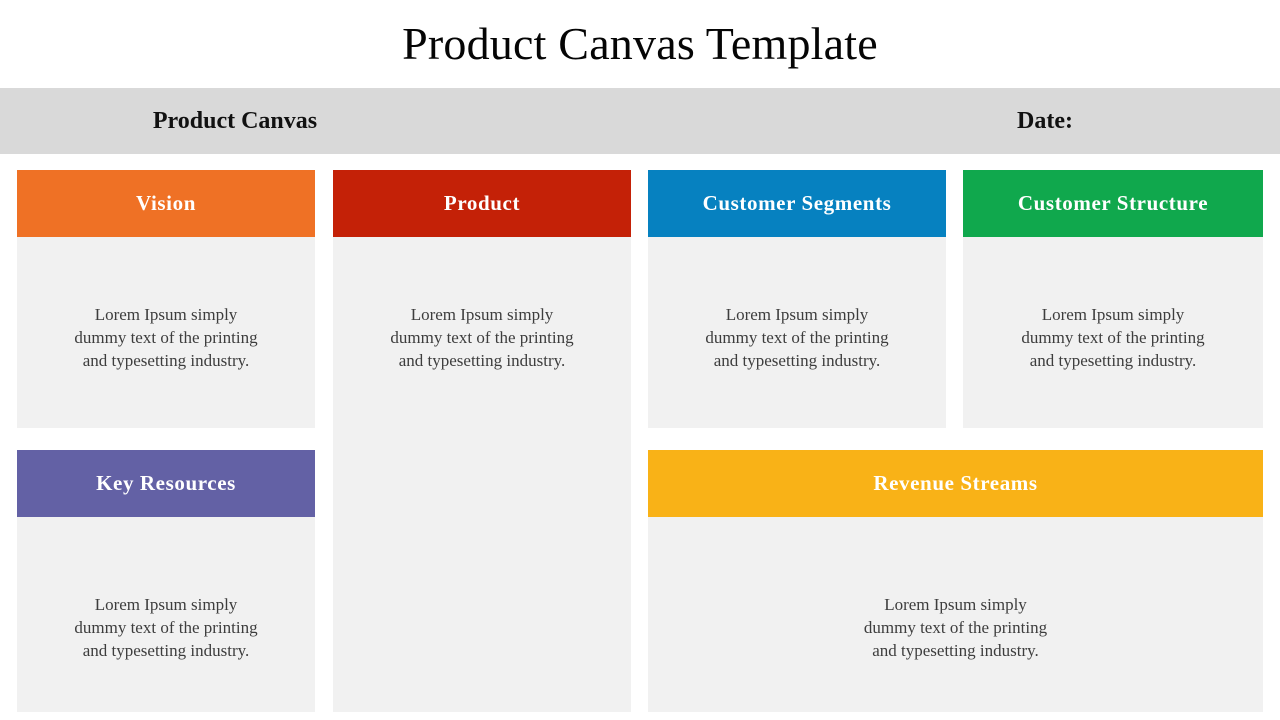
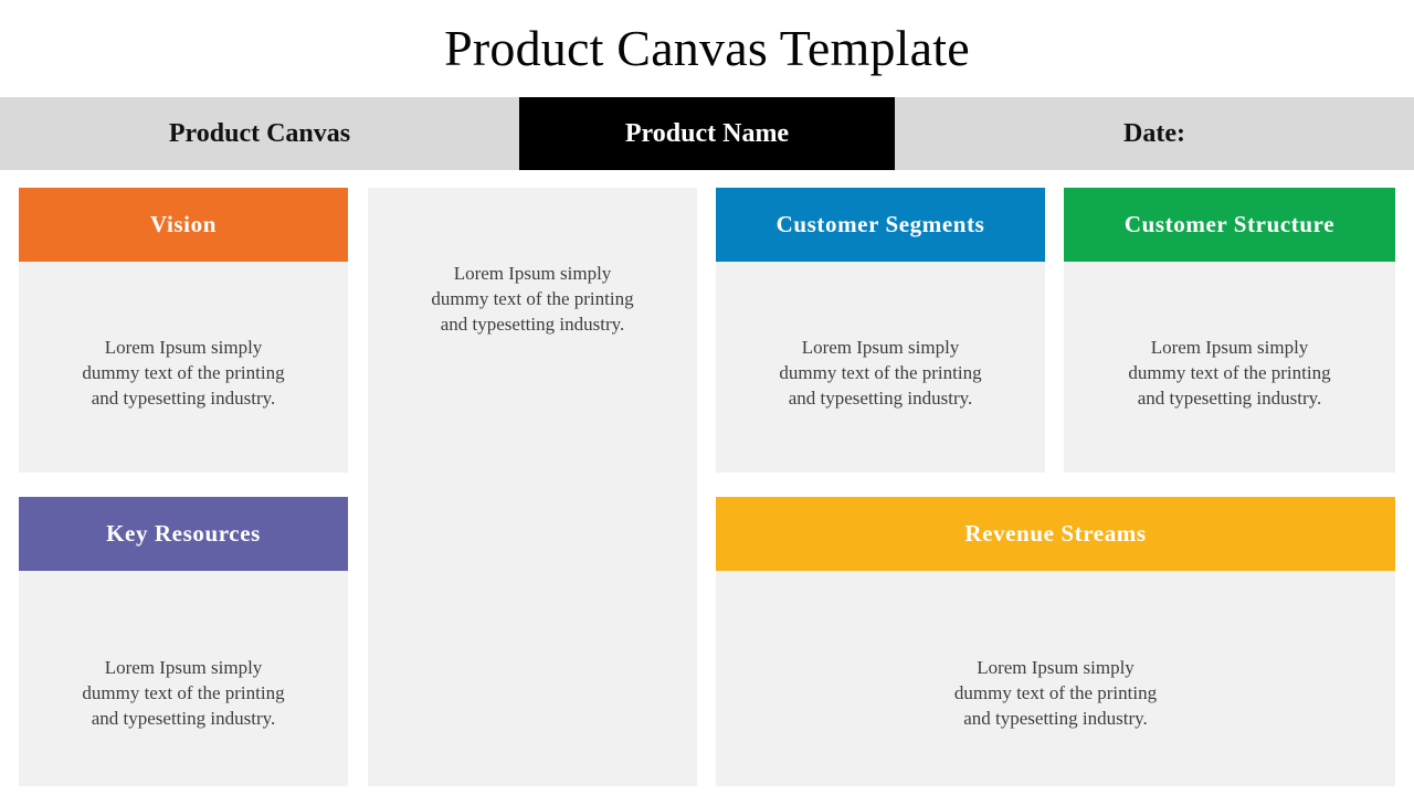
  Product Canvas Template
  Product Canvas
+ Product Name
  Date:
  Vision
  Lorem Ipsum simply
  dummy text of the printing
  and typesetting industry.
- Product
  Lorem Ipsum simply
  dummy text of the printing
  and typesetting industry.
  Customer Segments
  Lorem Ipsum simply
  dummy text of the printing
  and typesetting industry.
  Customer Structure
  Lorem Ipsum simply
  dummy text of the printing
  and typesetting industry.
  Key Resources
  Lorem Ipsum simply
  dummy text of the printing
  and typesetting industry.
  Revenue Streams
  Lorem Ipsum simply
  dummy text of the printing
  and typesetting industry.
